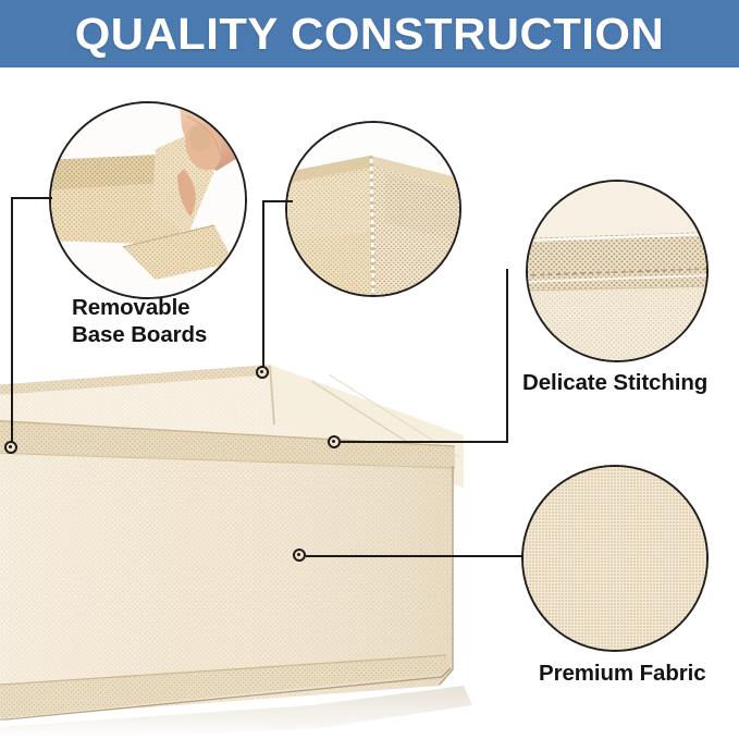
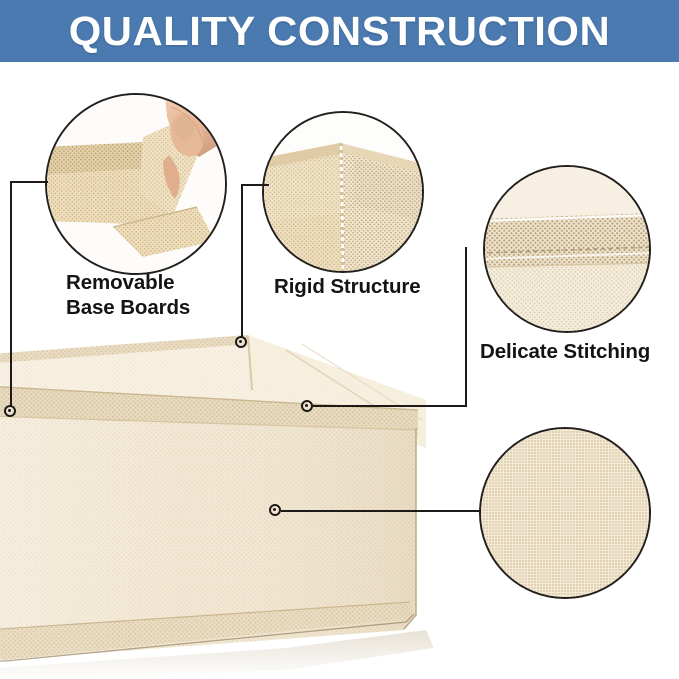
  QUALITY CONSTRUCTION
  Removable
  Base Boards
+ Rigid Structure
  Delicate Stitching
- Premium Fabric
